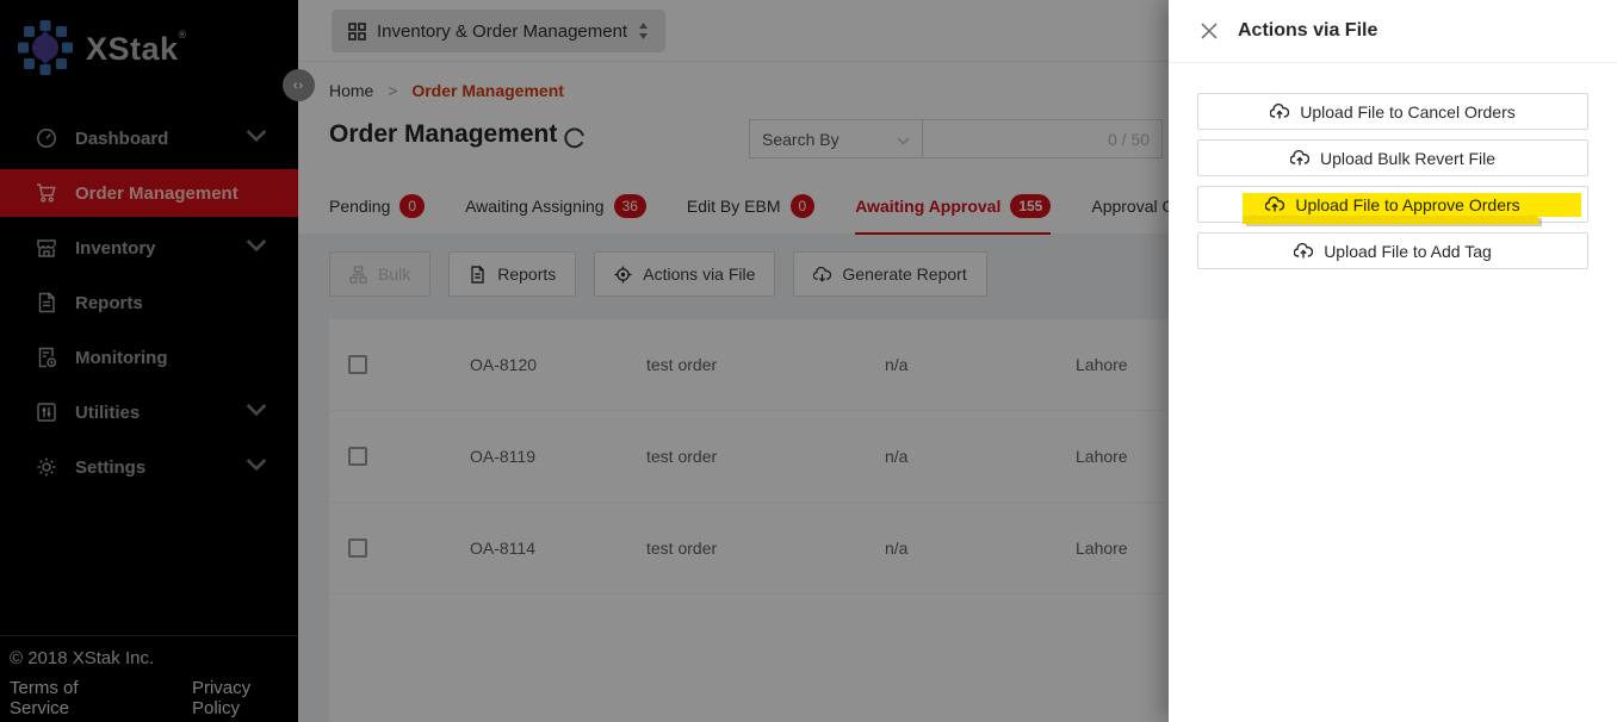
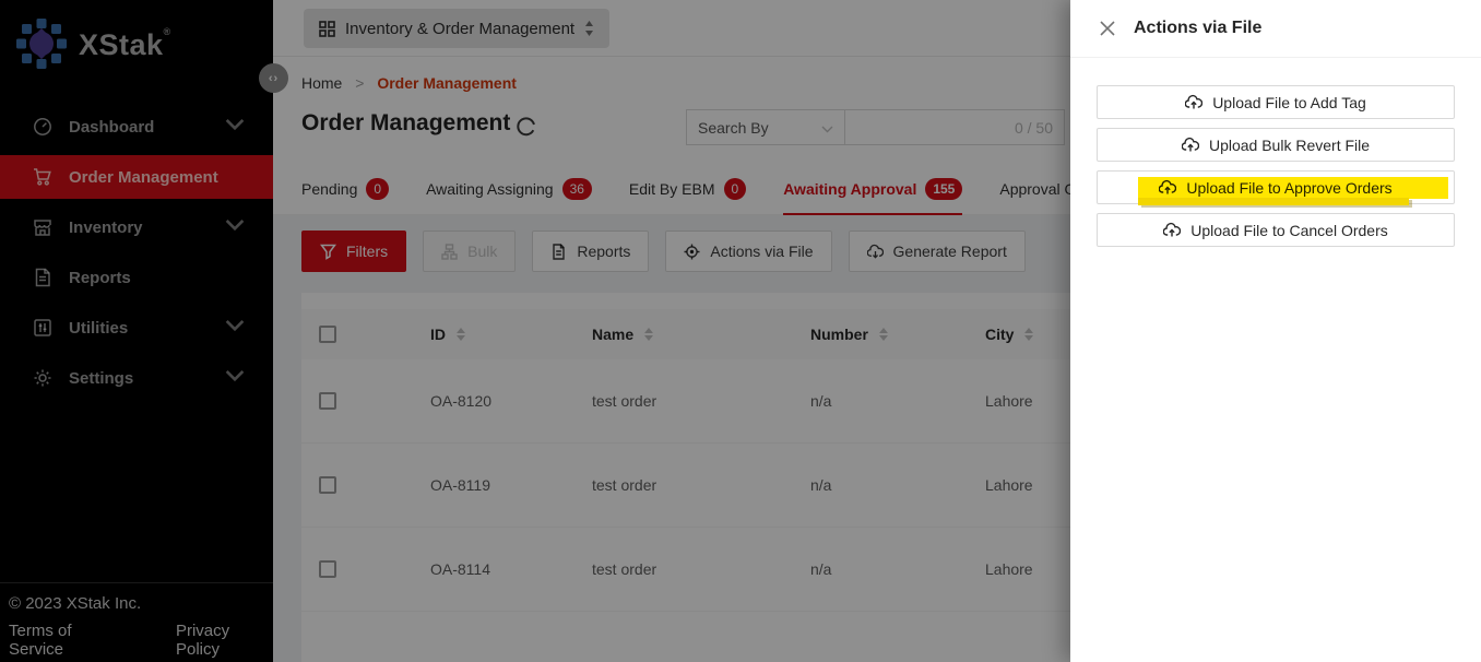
  XStak®
  Dashboard
  Order Management
  Inventory
  Reports
- Monitoring
  Utilities
  Settings
- © 2018 XStak Inc.
+ © 2023 XStak Inc.
  Terms of Service
  Privacy Policy
  Inventory & Order Management
  Home > Order Management
  Order Management
  Search By
  0 / 50
  Pending
  0
  Awaiting Assigning
  36
  Edit By EBM
  0
  Awaiting Approval
  155
+ Filters
  Bulk
  Reports
  Actions via File
  Generate Report
+ ID
+ Name
+ Number
+ City
  OA-8120
  test order
  n/a
  Lahore
  OA-8119
  test order
  n/a
  Lahore
  OA-8114
  test order
  n/a
  Lahore
  ‹›
  Actions via File
- Upload File to Cancel Orders
+ Upload File to Add Tag
  Upload Bulk Revert File
  Upload File to Approve Orders
- Upload File to Add Tag
+ Upload File to Cancel Orders
